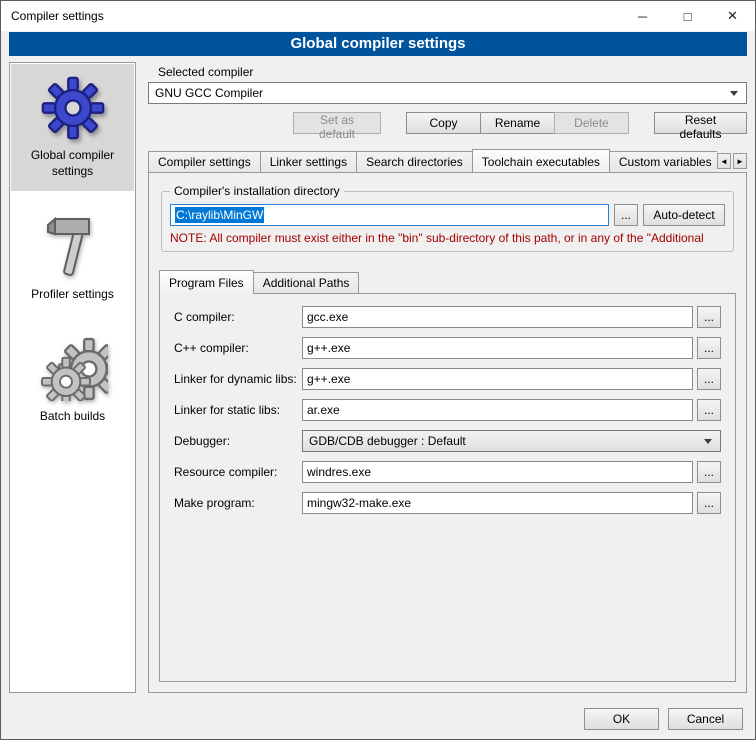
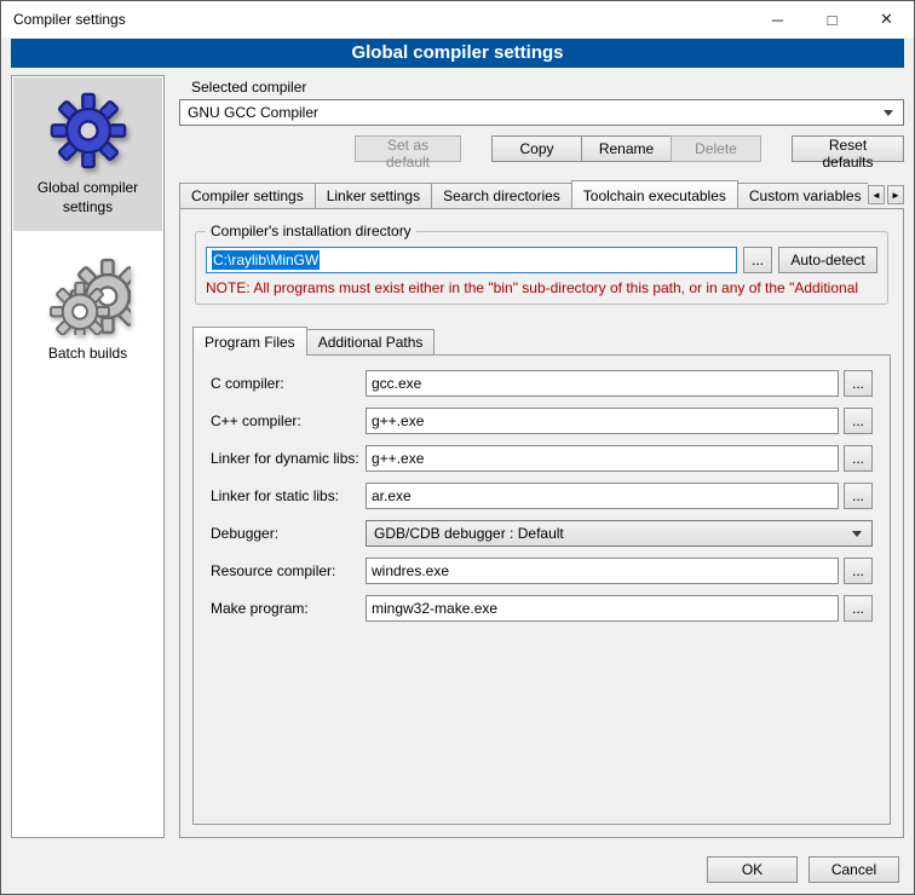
  Compiler settings
  ─
  □
  ✕
  Global compiler settings
  Global compiler settings
- Profiler settings
  Batch builds
  Selected compiler
  GNU GCC Compiler
  Set as default
  Copy
  Rename
  Delete
  Reset defaults
  Compiler settings
  Linker settings
  Search directories
  Toolchain executables
  Custom variables
  ◄
  ►
  Compiler's installation directory
  C:\raylib\MinGW
  ...
  Auto-detect
- NOTE: All compiler must exist either in the "bin" sub-directory of this path, or in any of the "Additional
+ NOTE: All programs must exist either in the "bin" sub-directory of this path, or in any of the "Additional
  Program Files
  Additional Paths
  C compiler:
  gcc.exe
  ...
  C++ compiler:
  g++.exe
  ...
  Linker for dynamic libs:
  g++.exe
  ...
  Linker for static libs:
  ar.exe
  ...
  Debugger:
  GDB/CDB debugger : Default
  Resource compiler:
  windres.exe
  ...
  Make program:
  mingw32-make.exe
  ...
  OK
  Cancel
